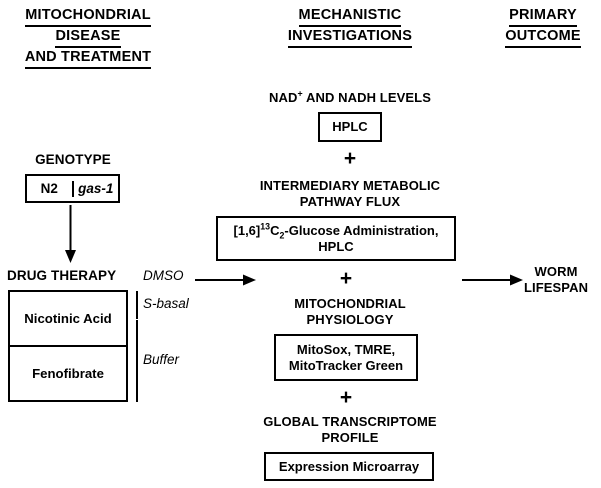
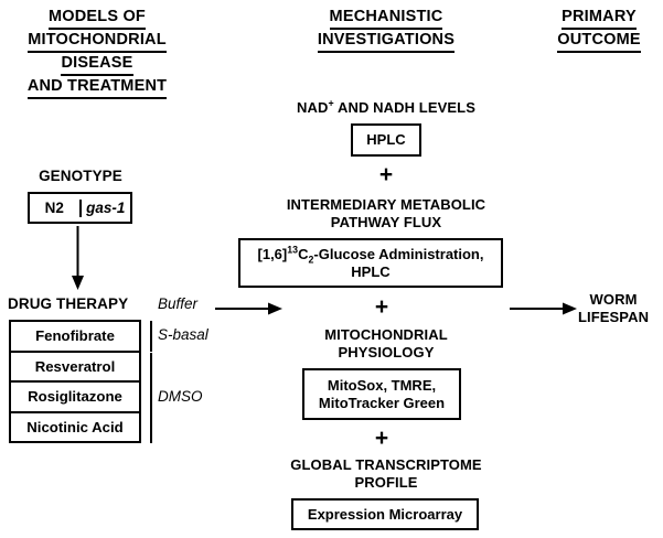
+ MODELS OF
  MITOCHONDRIAL
  DISEASE
  AND TREATMENT
  MECHANISTIC
  INVESTIGATIONS
  PRIMARY
  OUTCOME
  GENOTYPE
  N2
  gas-1
  DRUG THERAPY
- Nicotinic Acid
+ Fenofibrate
+ Resveratrol
+ Rosiglitazone
- Fenofibrate
+ Nicotinic Acid
- DMSO
+ Buffer
  S-basal
- Buffer
+ DMSO
  NAD+ AND NADH LEVELS
  HPLC
  +
  INTERMEDIARY METABOLIC
  PATHWAY FLUX
  [1,6]13C2-Glucose Administration,
  HPLC
  +
  MITOCHONDRIAL
  PHYSIOLOGY
  MitoSox, TMRE,
  MitoTracker Green
  +
  GLOBAL TRANSCRIPTOME
  PROFILE
  Expression Microarray
  WORM
  LIFESPAN
